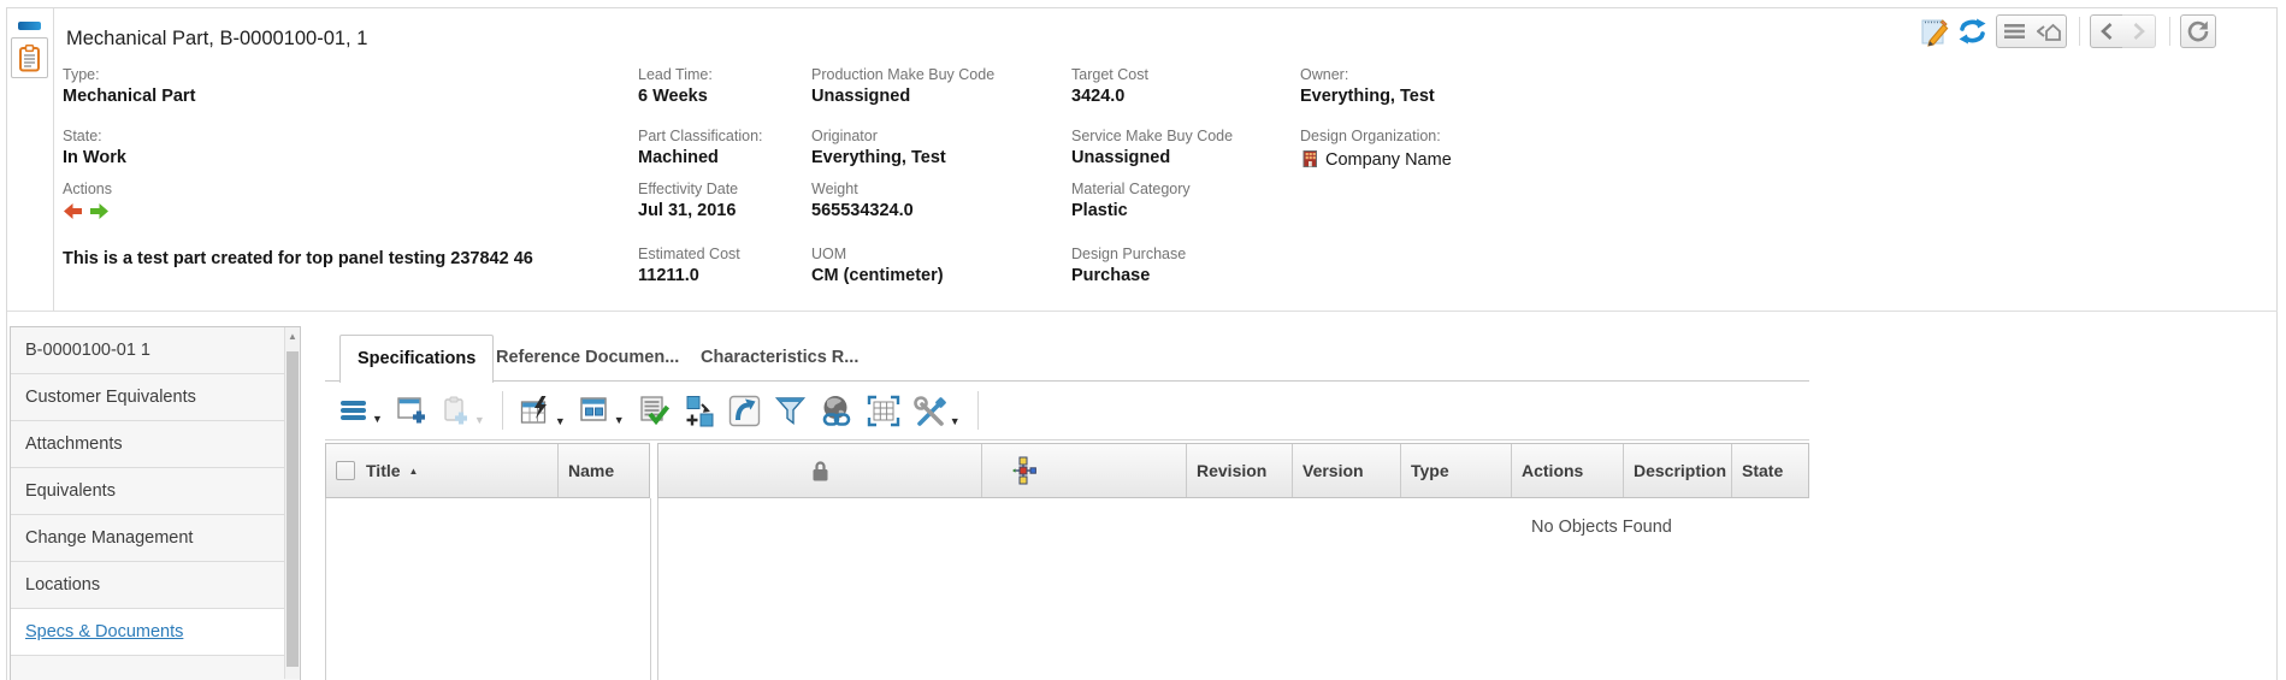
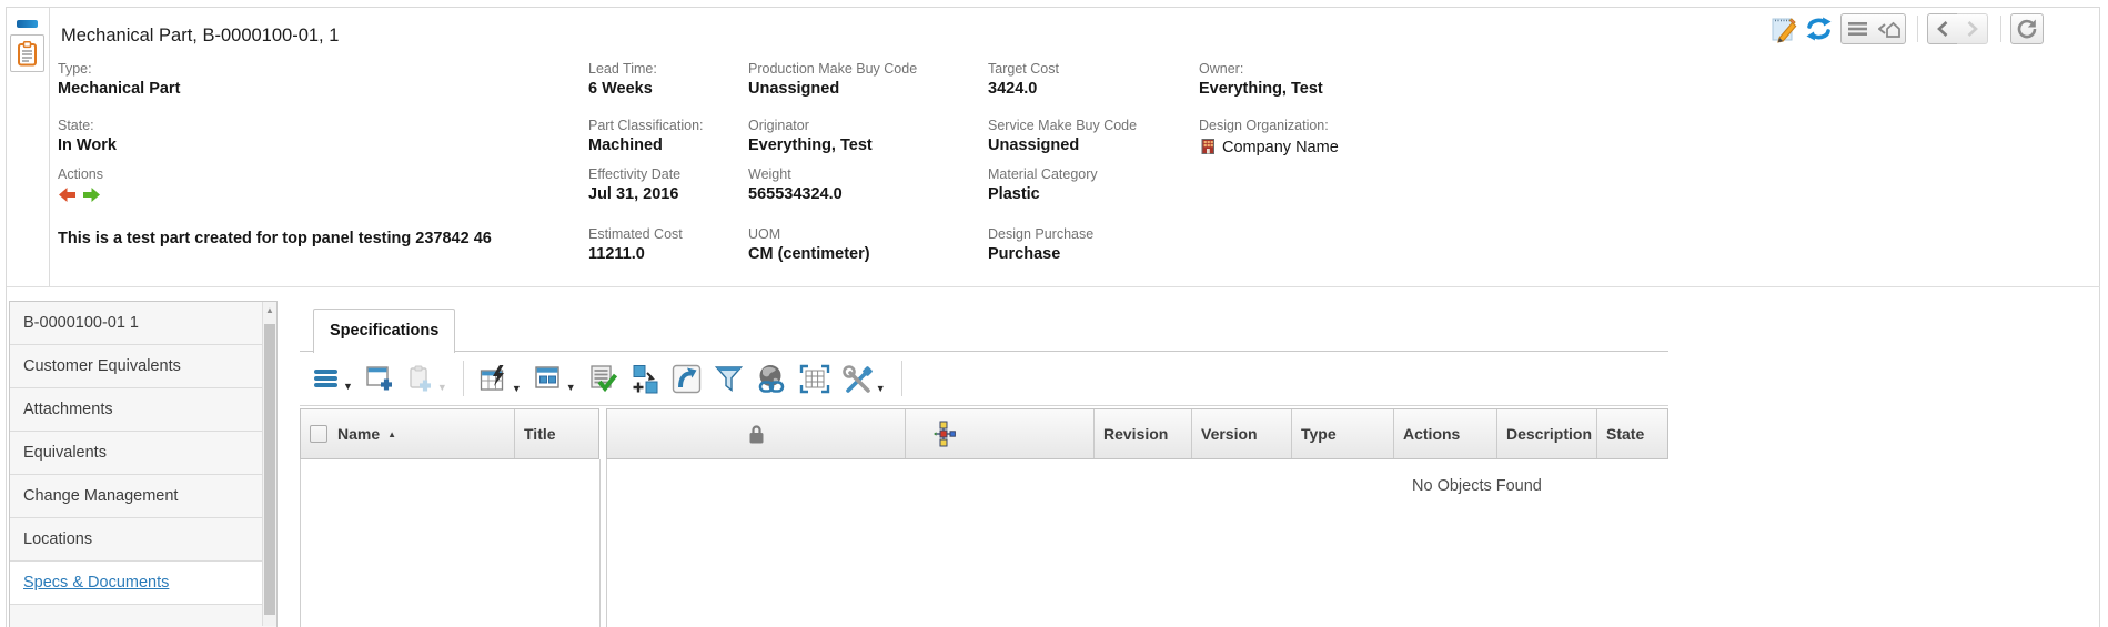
  Mechanical Part, B-0000100-01, 1
  Type:
  Mechanical Part
  State:
  In Work
  Actions
  This is a test part created for top panel testing 237842 46
  Lead Time:
  6 Weeks
  Part Classification:
  Machined
  Effectivity Date
  Jul 31, 2016
  Estimated Cost
  11211.0
  Production Make Buy Code
  Unassigned
  Originator
  Everything, Test
  Weight
  565534324.0
  UOM
  CM (centimeter)
  Target Cost
  3424.0
  Service Make Buy Code
  Unassigned
  Material Category
  Plastic
  Design Purchase
  Purchase
  Owner:
  Everything, Test
  Design Organization:
  Company Name
  B-0000100-01 1
  Customer Equivalents
  Attachments
  Equivalents
  Change Management
  Locations
  Specs & Documents
  ▲
  Specifications
- Reference Documen...
- Characteristics R...
  ▼
  ▼
  ▼
  ▼
  ▼
- Title
+ Name
  ▲
- Name
+ Title
  Revision
  Version
  Type
  Actions
  Description
  State
  No Objects Found
